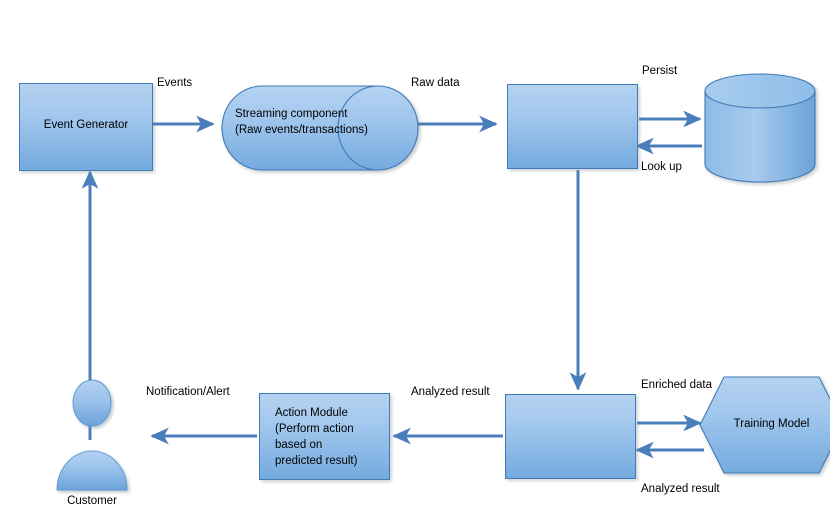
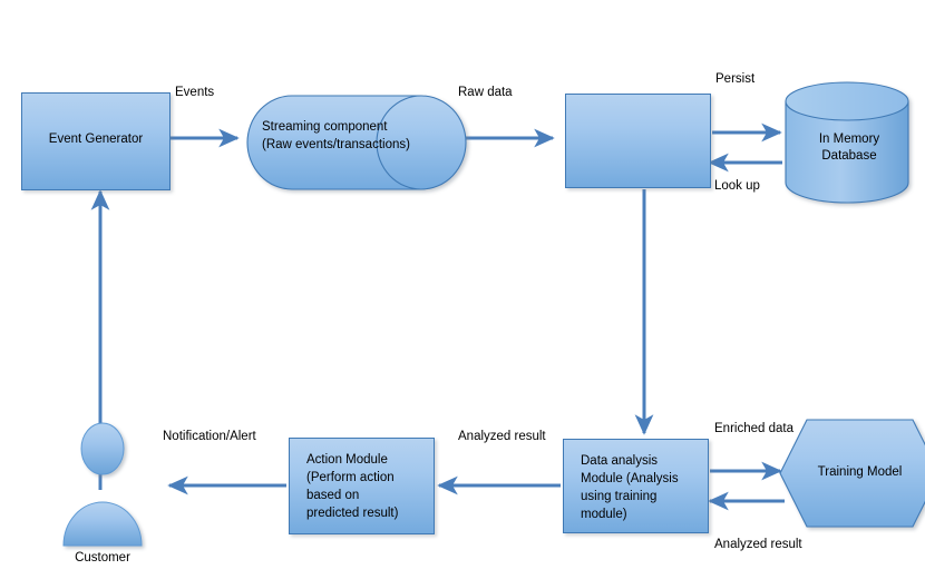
  Event Generator
  Streaming component
  (Raw events/transactions)
+ In Memory
+ Database
+ Data analysis
+ Module (Analysis
+ using training
+ module)
  Training Model
  Action Module
  (Perform action
  based on
  predicted result)
  Customer
  Events
  Raw data
  Persist
  Look up
  Notification/Alert
  Analyzed result
  Enriched data
  Analyzed result
